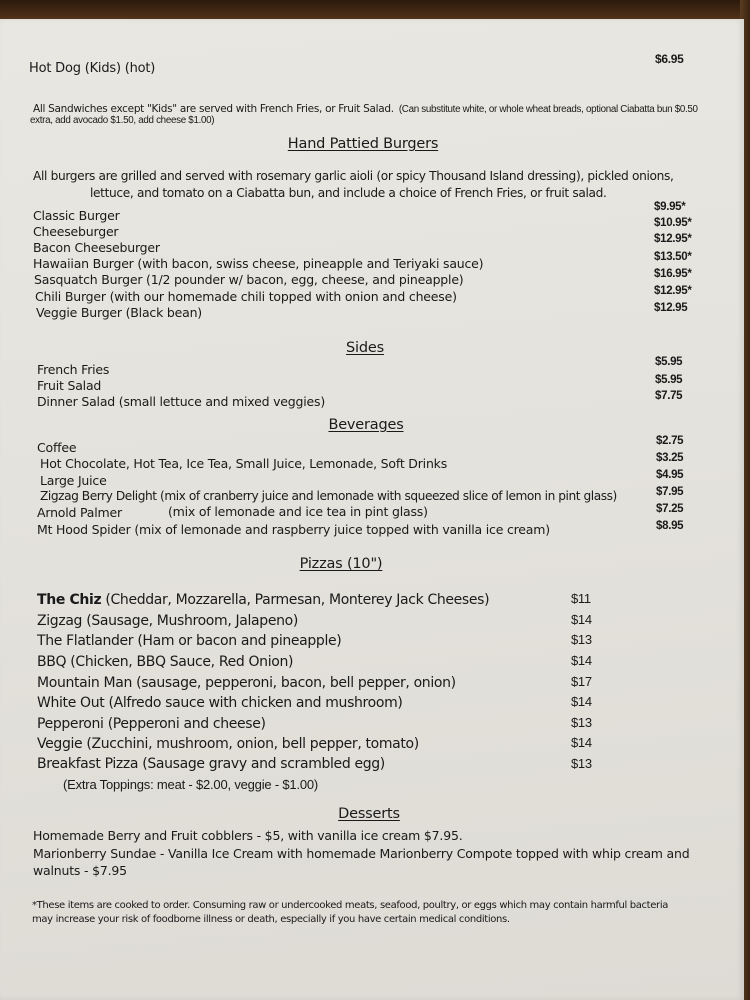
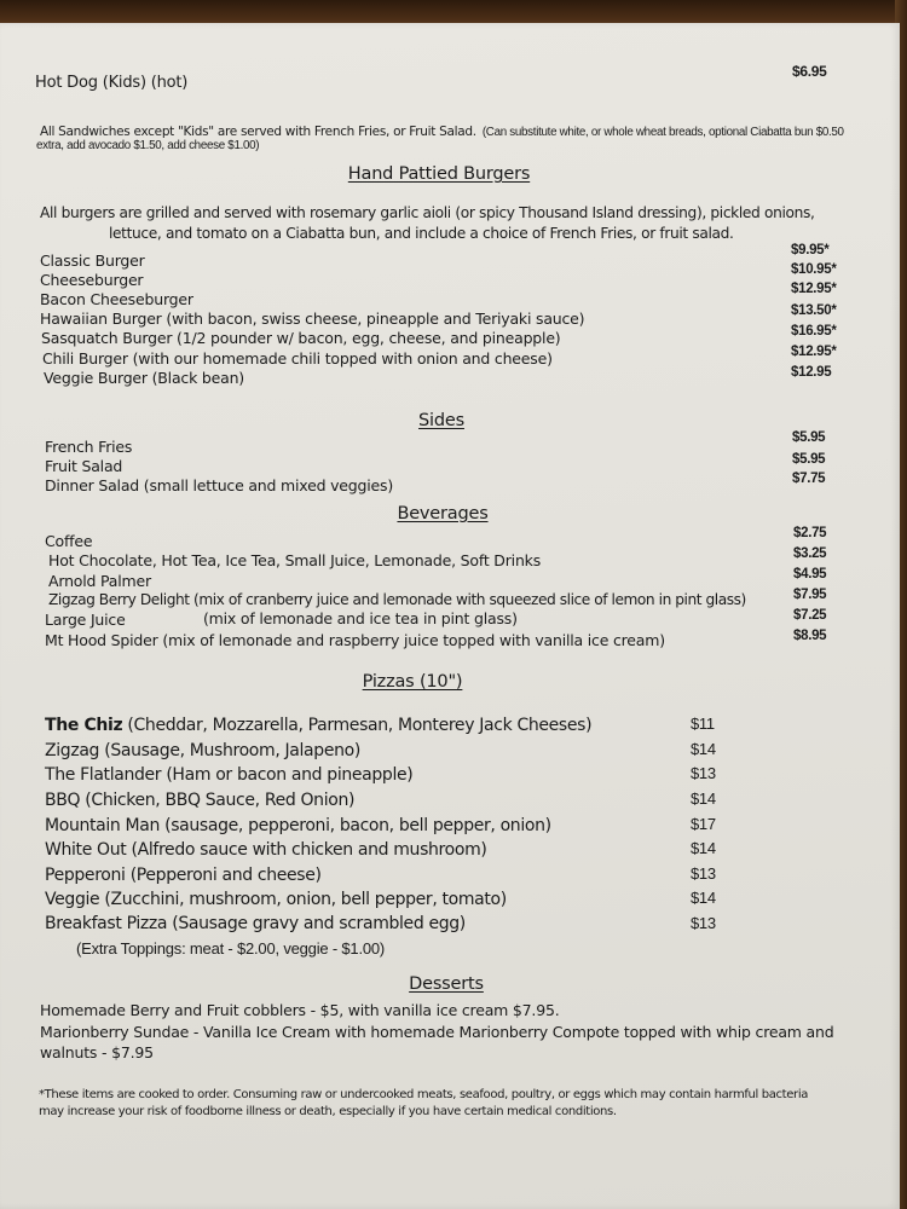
  Hot Dog (Kids) (hot)
  $6.95
  All Sandwiches except "Kids" are served with French Fries, or Fruit Salad. (Can substitute white, or whole wheat breads, optional Ciabatta bun $0.50
  extra, add avocado $1.50, add cheese $1.00)
  Hand Pattied Burgers
  All burgers are grilled and served with rosemary garlic aioli (or spicy Thousand Island dressing), pickled onions,
  lettuce, and tomato on a Ciabatta bun, and include a choice of French Fries, or fruit salad.
  Classic Burger
  $9.95*
  Cheeseburger
  $10.95*
  Bacon Cheeseburger
  $12.95*
  Hawaiian Burger (with bacon, swiss cheese, pineapple and Teriyaki sauce)
  $13.50*
  Sasquatch Burger (1/2 pounder w/ bacon, egg, cheese, and pineapple)
  $16.95*
  Chili Burger (with our homemade chili topped with onion and cheese)
  $12.95*
  Veggie Burger (Black bean)
  $12.95
  Sides
  French Fries
  $5.95
  Fruit Salad
  $5.95
  Dinner Salad (small lettuce and mixed veggies)
  $7.75
  Beverages
  Coffee
  $2.75
  Hot Chocolate, Hot Tea, Ice Tea, Small Juice, Lemonade, Soft Drinks
  $3.25
- Large Juice
+ Arnold Palmer
  $4.95
  Zigzag Berry Delight (mix of cranberry juice and lemonade with squeezed slice of lemon in pint glass)
  $7.95
- Arnold Palmer
+ Large Juice
  (mix of lemonade and ice tea in pint glass)
  $7.25
  Mt Hood Spider (mix of lemonade and raspberry juice topped with vanilla ice cream)
  $8.95
  Pizzas (10")
  The Chiz (Cheddar, Mozzarella, Parmesan, Monterey Jack Cheeses)
  $11
  Zigzag (Sausage, Mushroom, Jalapeno)
  $14
  The Flatlander (Ham or bacon and pineapple)
  $13
  BBQ (Chicken, BBQ Sauce, Red Onion)
  $14
  Mountain Man (sausage, pepperoni, bacon, bell pepper, onion)
  $17
  White Out (Alfredo sauce with chicken and mushroom)
  $14
  Pepperoni (Pepperoni and cheese)
  $13
  Veggie (Zucchini, mushroom, onion, bell pepper, tomato)
  $14
  Breakfast Pizza (Sausage gravy and scrambled egg)
  $13
  (Extra Toppings: meat - $2.00, veggie - $1.00)
  Desserts
  Homemade Berry and Fruit cobblers - $5, with vanilla ice cream $7.95.
  Marionberry Sundae - Vanilla Ice Cream with homemade Marionberry Compote topped with whip cream and
  walnuts - $7.95
  *These items are cooked to order. Consuming raw or undercooked meats, seafood, poultry, or eggs which may contain harmful bacteria
  may increase your risk of foodborne illness or death, especially if you have certain medical conditions.
